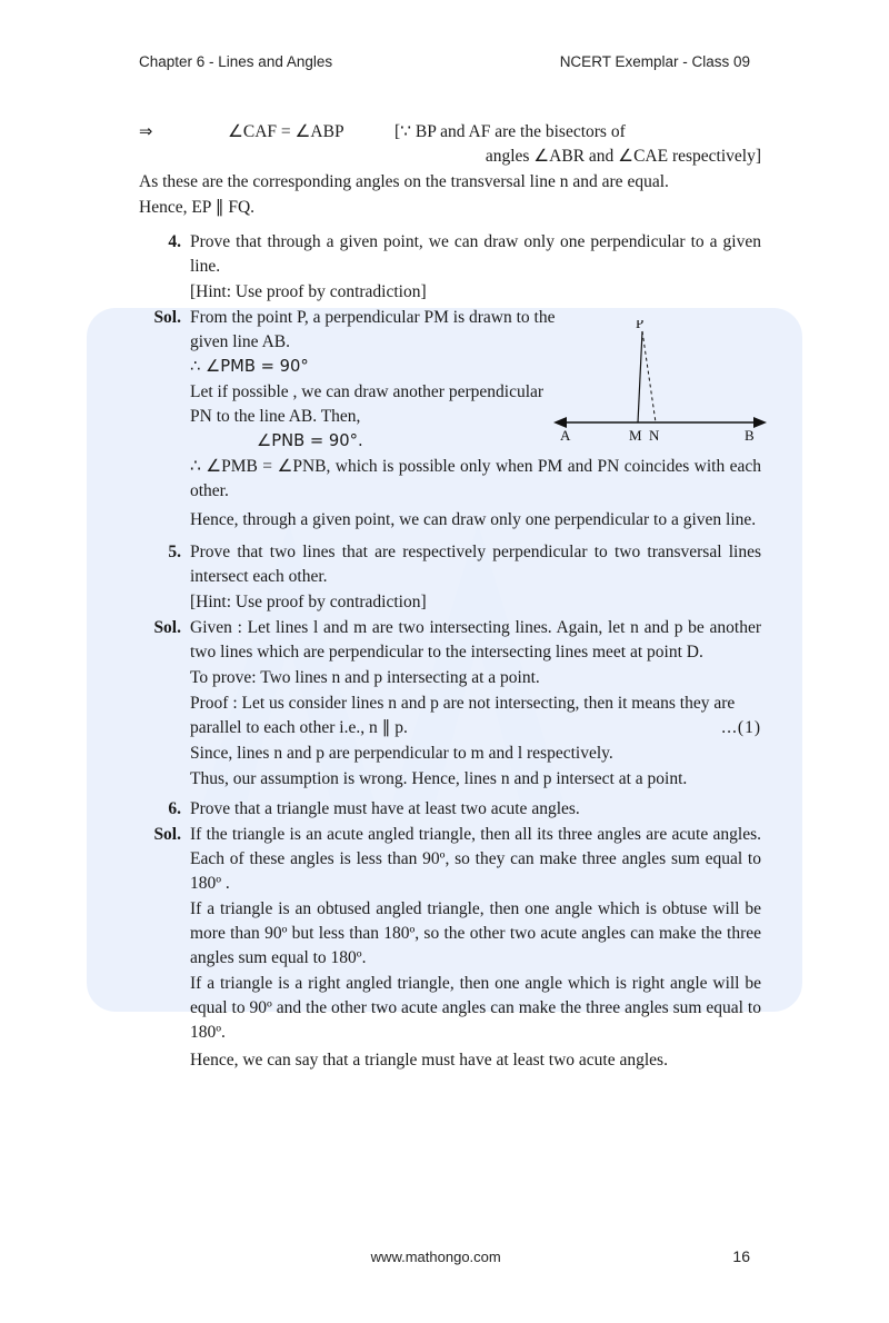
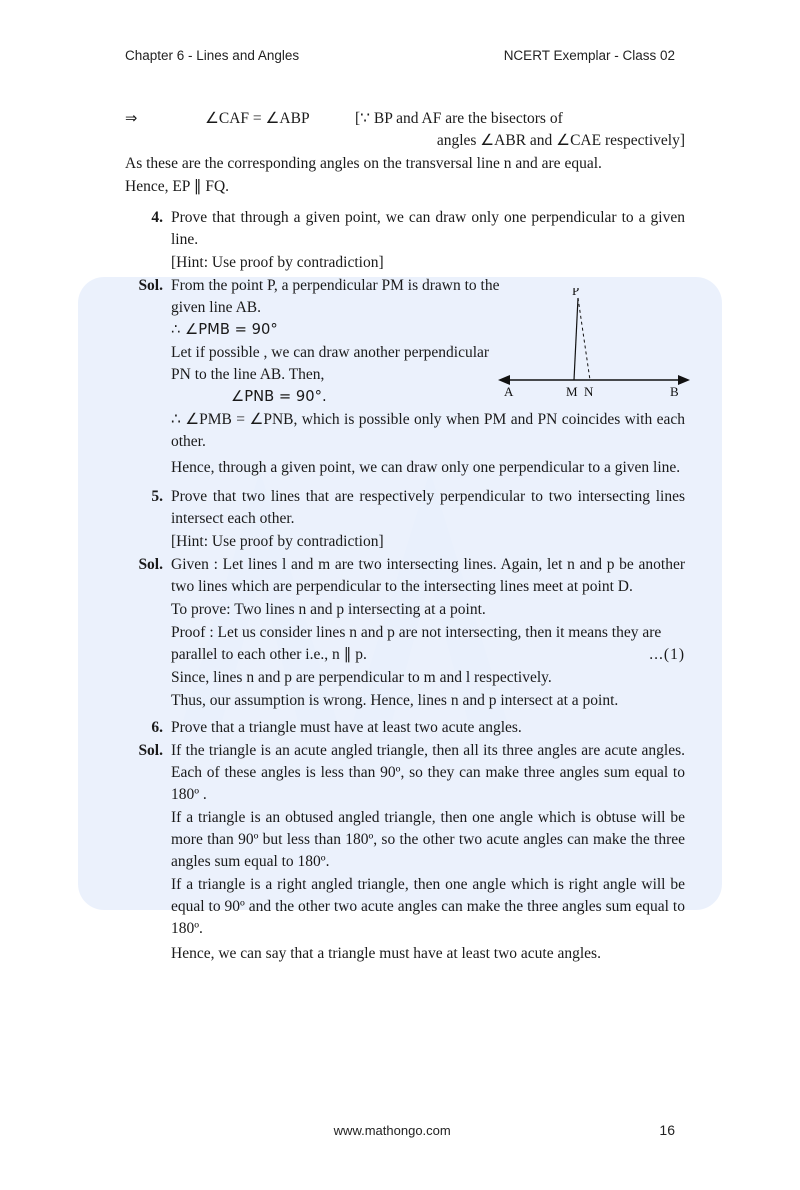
  Chapter 6 - Lines and Angles
- NCERT Exemplar - Class 09
+ NCERT Exemplar - Class 02
  P
  A
  M
  N
  B
  ⇒
  ∠CAF = ∠ABP
  [∵ BP and AF are the bisectors of
  angles ∠ABR and ∠CAE respectively]
  As these are the corresponding angles on the transversal line n and are equal.
  Hence, EP ∥ FQ.
  4.
  Prove that through a given point, we can draw only one perpendicular to a given line.
  [Hint: Use proof by contradiction]
  Sol.
  From the point P, a perpendicular PM is drawn to the given line AB.
  ∴ ∠PMB = 90°
  Let if possible , we can draw another perpendicular PN to the line AB. Then,
  ∠PNB = 90°.
  ∴ ∠PMB = ∠PNB, which is possible only when PM and PN coincides with each other.
  Hence, through a given point, we can draw only one perpendicular to a given line.
  5.
- Prove that two lines that are respectively perpendicular to two transversal lines intersect each other.
+ Prove that two lines that are respectively perpendicular to two intersecting lines intersect each other.
  [Hint: Use proof by contradiction]
  Sol.
  Given : Let lines l and m are two intersecting lines. Again, let n and p be another two lines which are perpendicular to the intersecting lines meet at point D.
  To prove: Two lines n and p intersecting at a point.
  Proof : Let us consider lines n and p are not intersecting, then it means they are parallel to each other i.e., n ∥ p.
  ...(1)
  Since, lines n and p are perpendicular to m and l respectively.
  Thus, our assumption is wrong. Hence, lines n and p intersect at a point.
  6.
  Prove that a triangle must have at least two acute angles.
  Sol.
  If the triangle is an acute angled triangle, then all its three angles are acute angles. Each of these angles is less than 90º, so they can make three angles sum equal to 180º .
  If a triangle is an obtused angled triangle, then one angle which is obtuse will be more than 90º but less than 180º, so the other two acute angles can make the three angles sum equal to 180º.
  If a triangle is a right angled triangle, then one angle which is right angle will be equal to 90º and the other two acute angles can make the three angles sum equal to 180º.
  Hence, we can say that a triangle must have at least two acute angles.
  www.mathongo.com
  16
